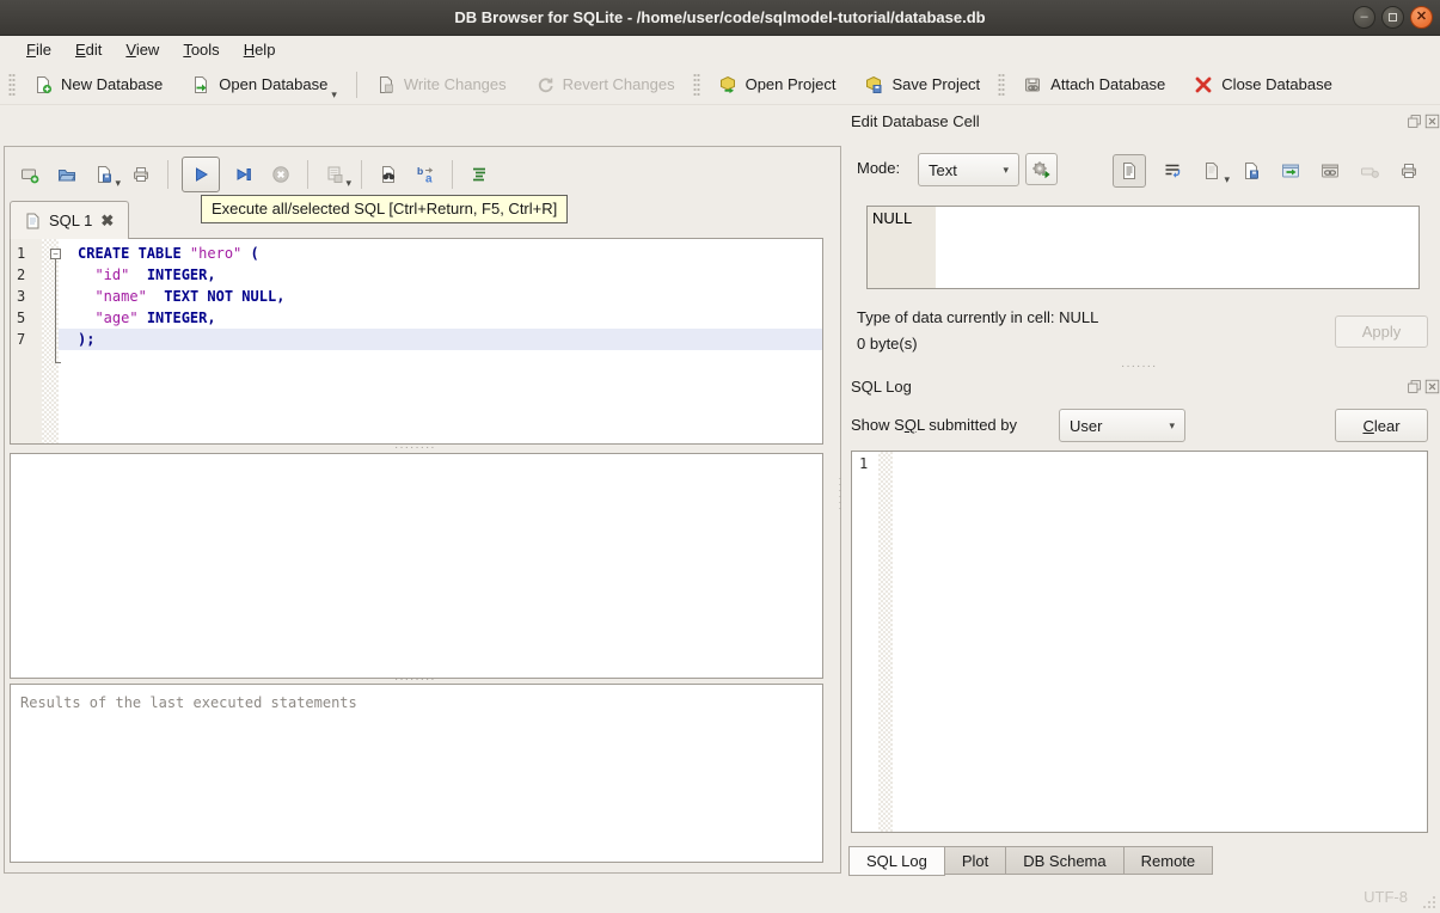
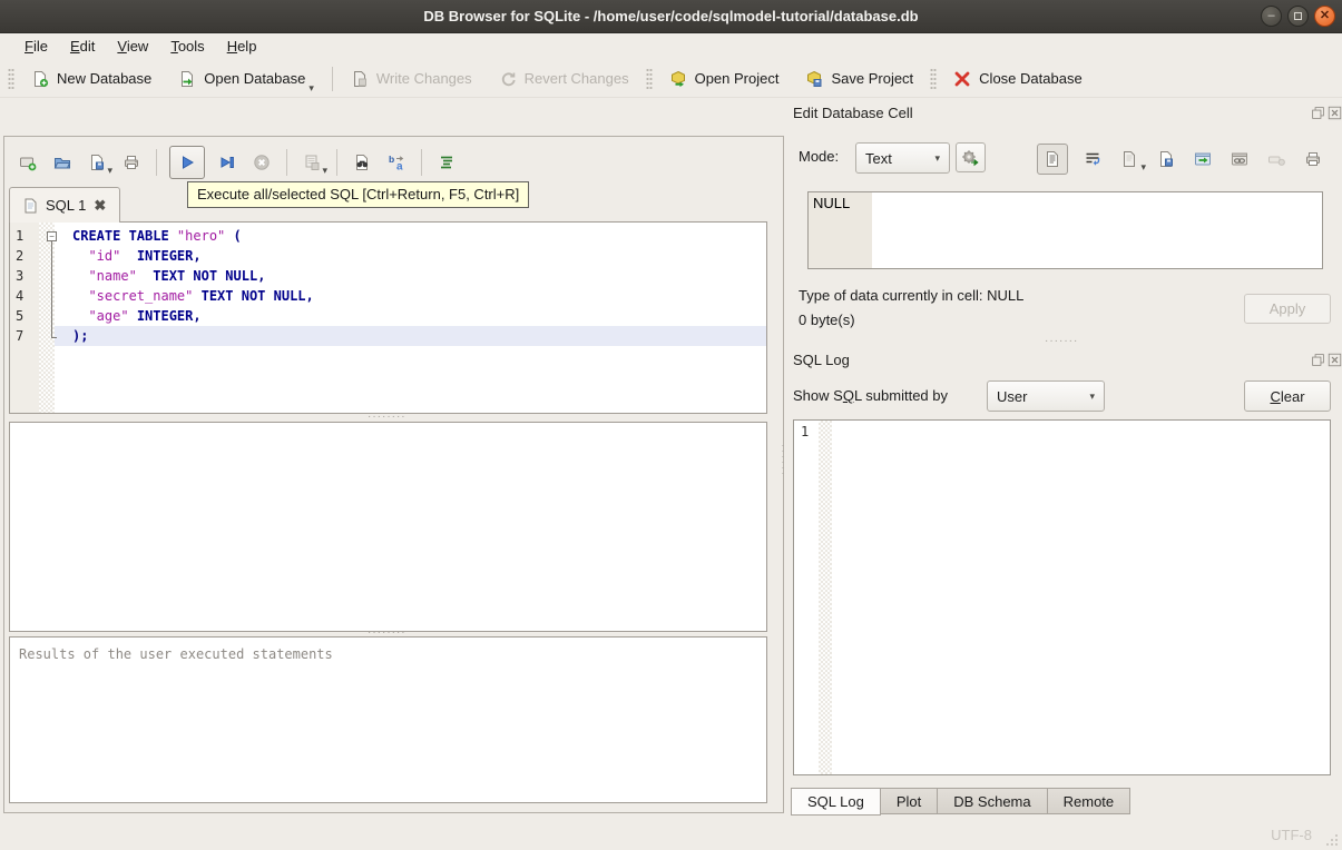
  DB Browser for SQLite - /home/user/code/sqlmodel-tutorial/database.db
  –
  ✕
  File
  Edit
  View
  Tools
  Help
  New Database
  Open Database
  ▾
  Write Changes
  Revert Changes
  Open Project
  Save Project
- Attach Database
  Close Database
  ▾
  ▾
  b
  a
  SQL 1
  ✖
  Execute all/selected SQL [Ctrl+Return, F5, Ctrl+R]
  1
  CREATE TABLE "hero" (
  2
  "id" INTEGER,
  3
  "name" TEXT NOT NULL,
+ 4
+ "secret_name" TEXT NOT NULL,
  5
  "age" INTEGER,
  7
  );
  −
  ········
  ········
- Results of the last executed statements
+ Results of the user executed statements
  ·
  ·
  ·
  ·
  ·
  ·
  Edit Database Cell
  Mode:
  Text
  ▾
  ▾
  NULL
  Type of data currently in cell: NULL
  0 byte(s)
  Apply
  ·······
  SQL Log
  Show SQL submitted by
  User
  ▾
  Clear
  1
  SQL Log
  Plot
  DB Schema
  Remote
  UTF-8
